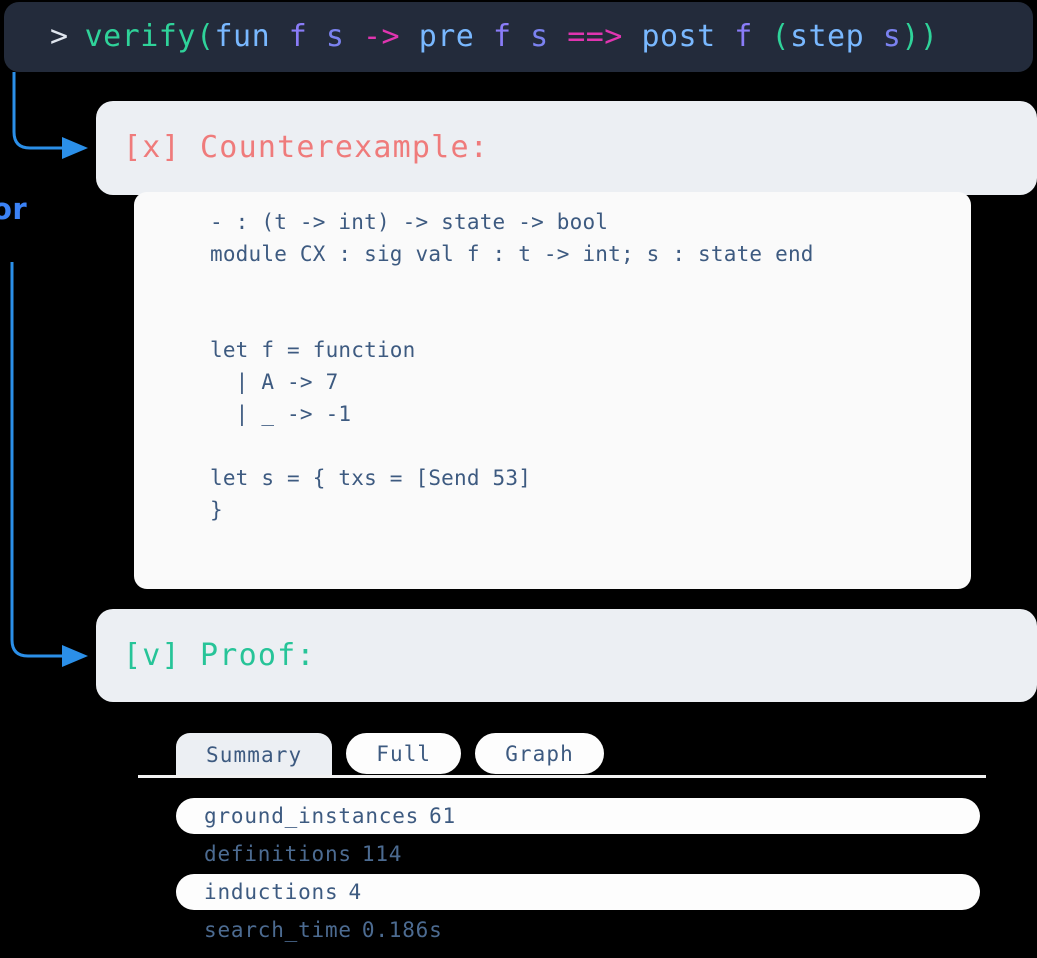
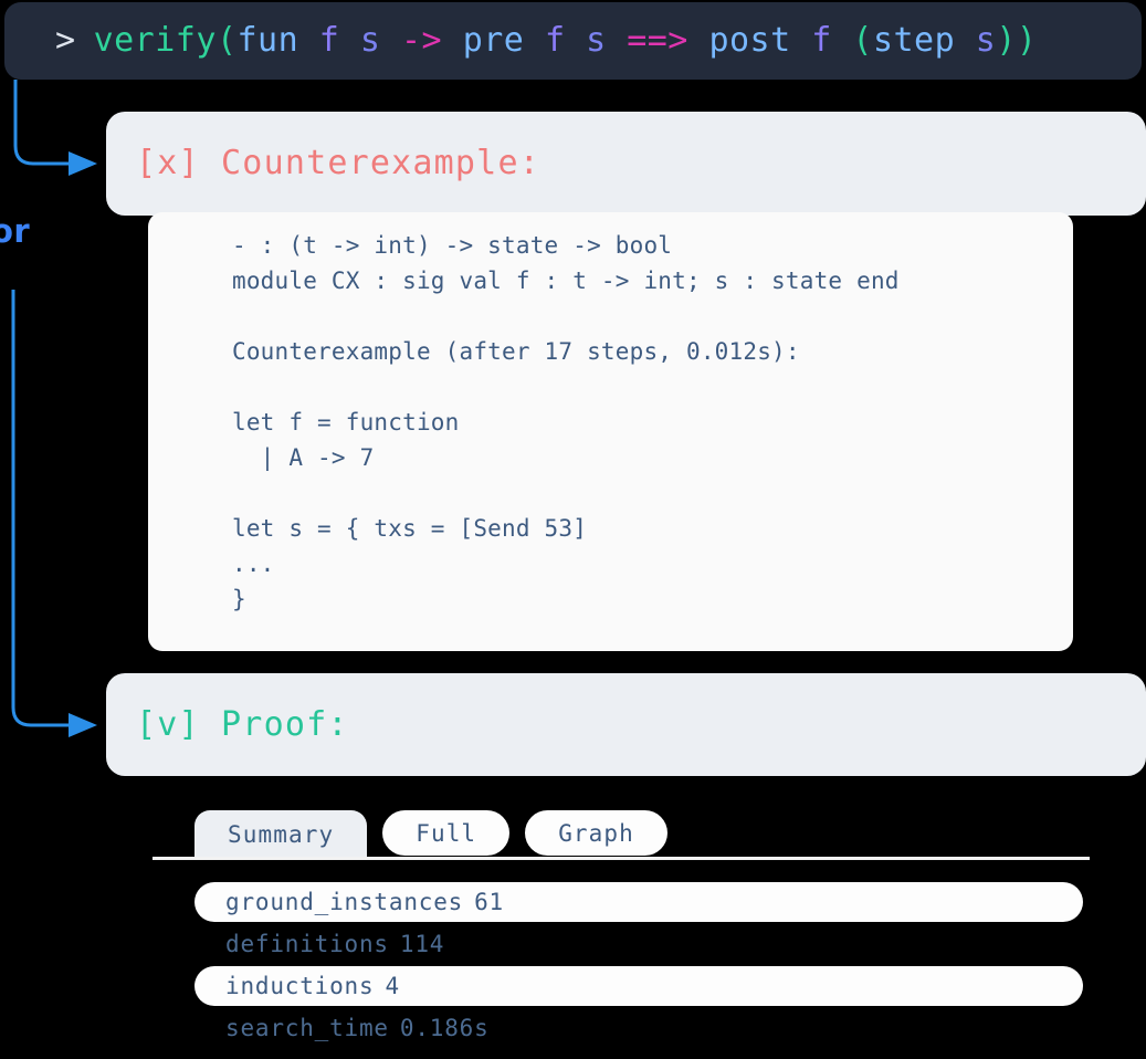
  >
  verify(fun f s -> pre f s ==> post f (step s))
  or
  [x] Counterexample:
  - : (t -> int) -> state -> bool
  module CX : sig val f : t -> int; s : state end
+ Counterexample (after 17 steps, 0.012s):
  let f = function
  | A -> 7
- | _ -> -1
  let s = { txs = [Send 53]
+ ...
  }
  [v] Proof:
  Summary
  Full
  Graph
  ground_instances
  61
  definitions
  114
  inductions
  4
  search_time
  0.186s
